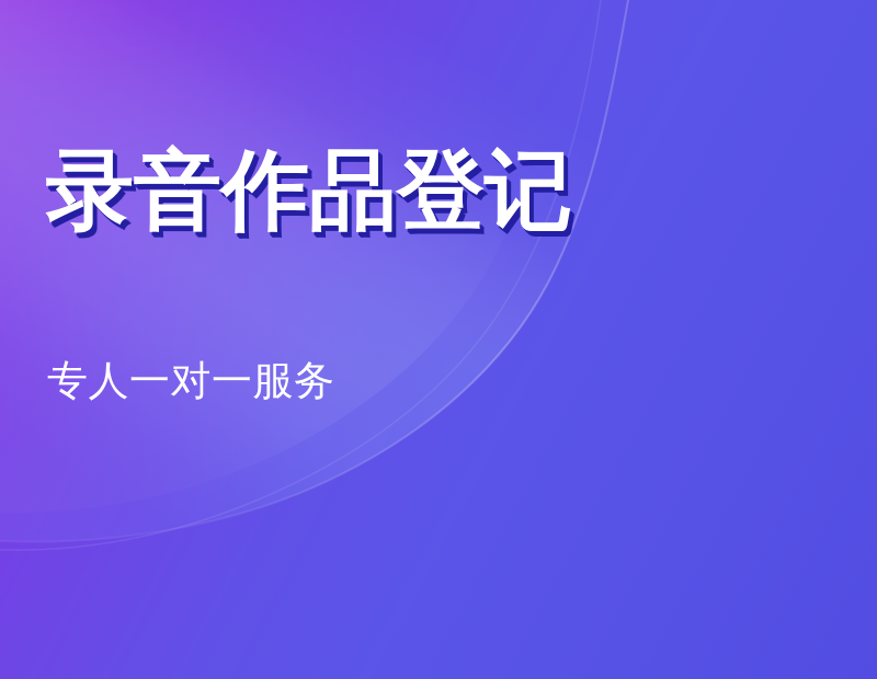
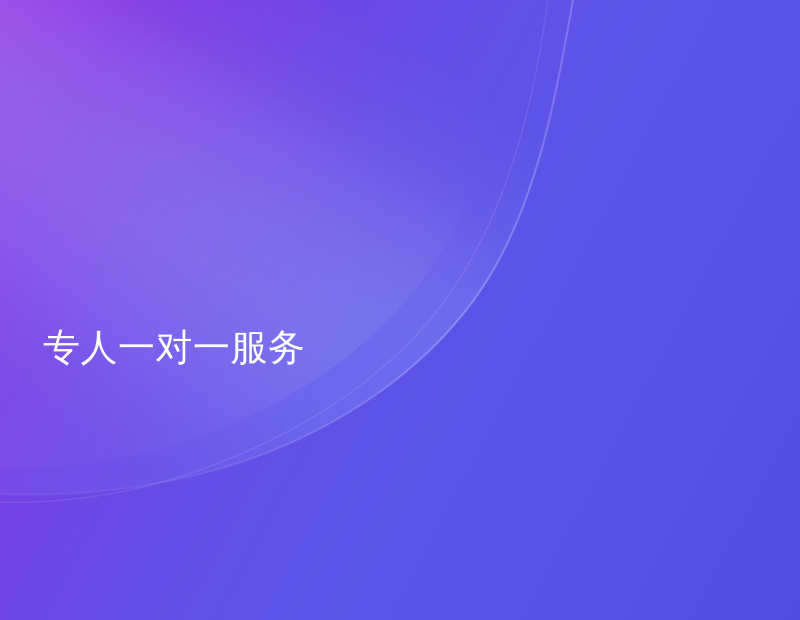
- 录音作品登记
  专人一对一服务
